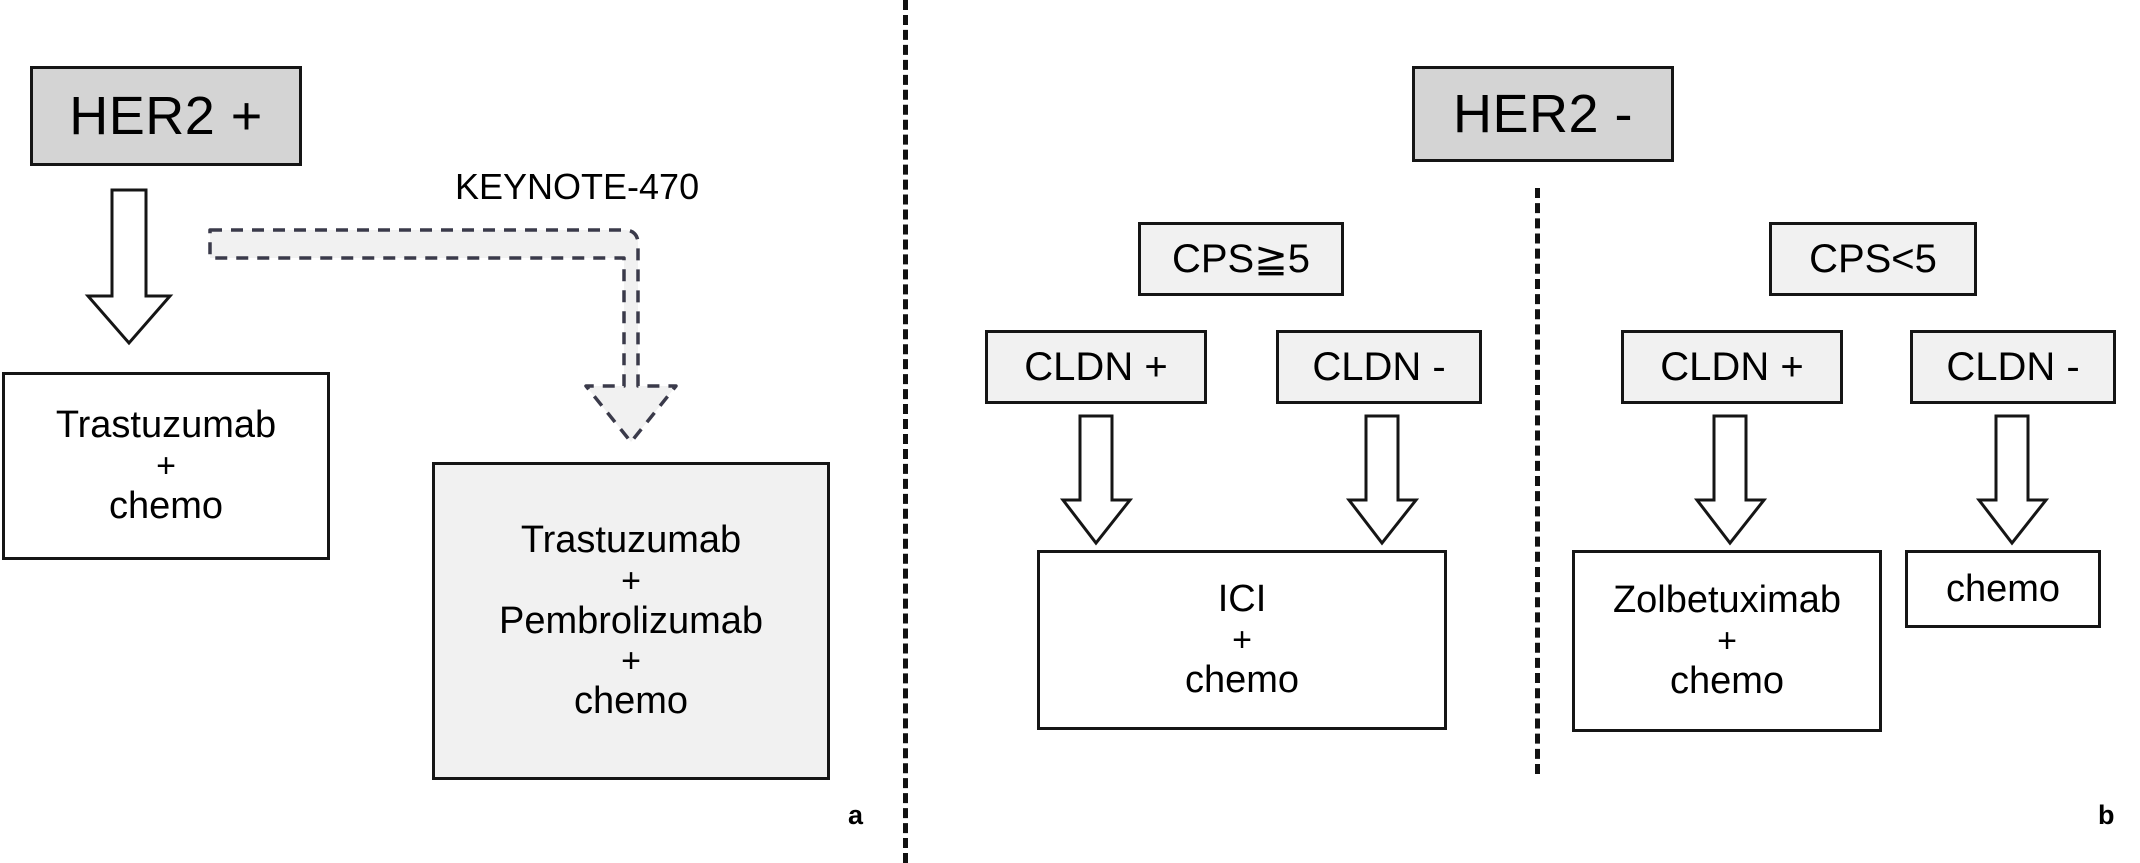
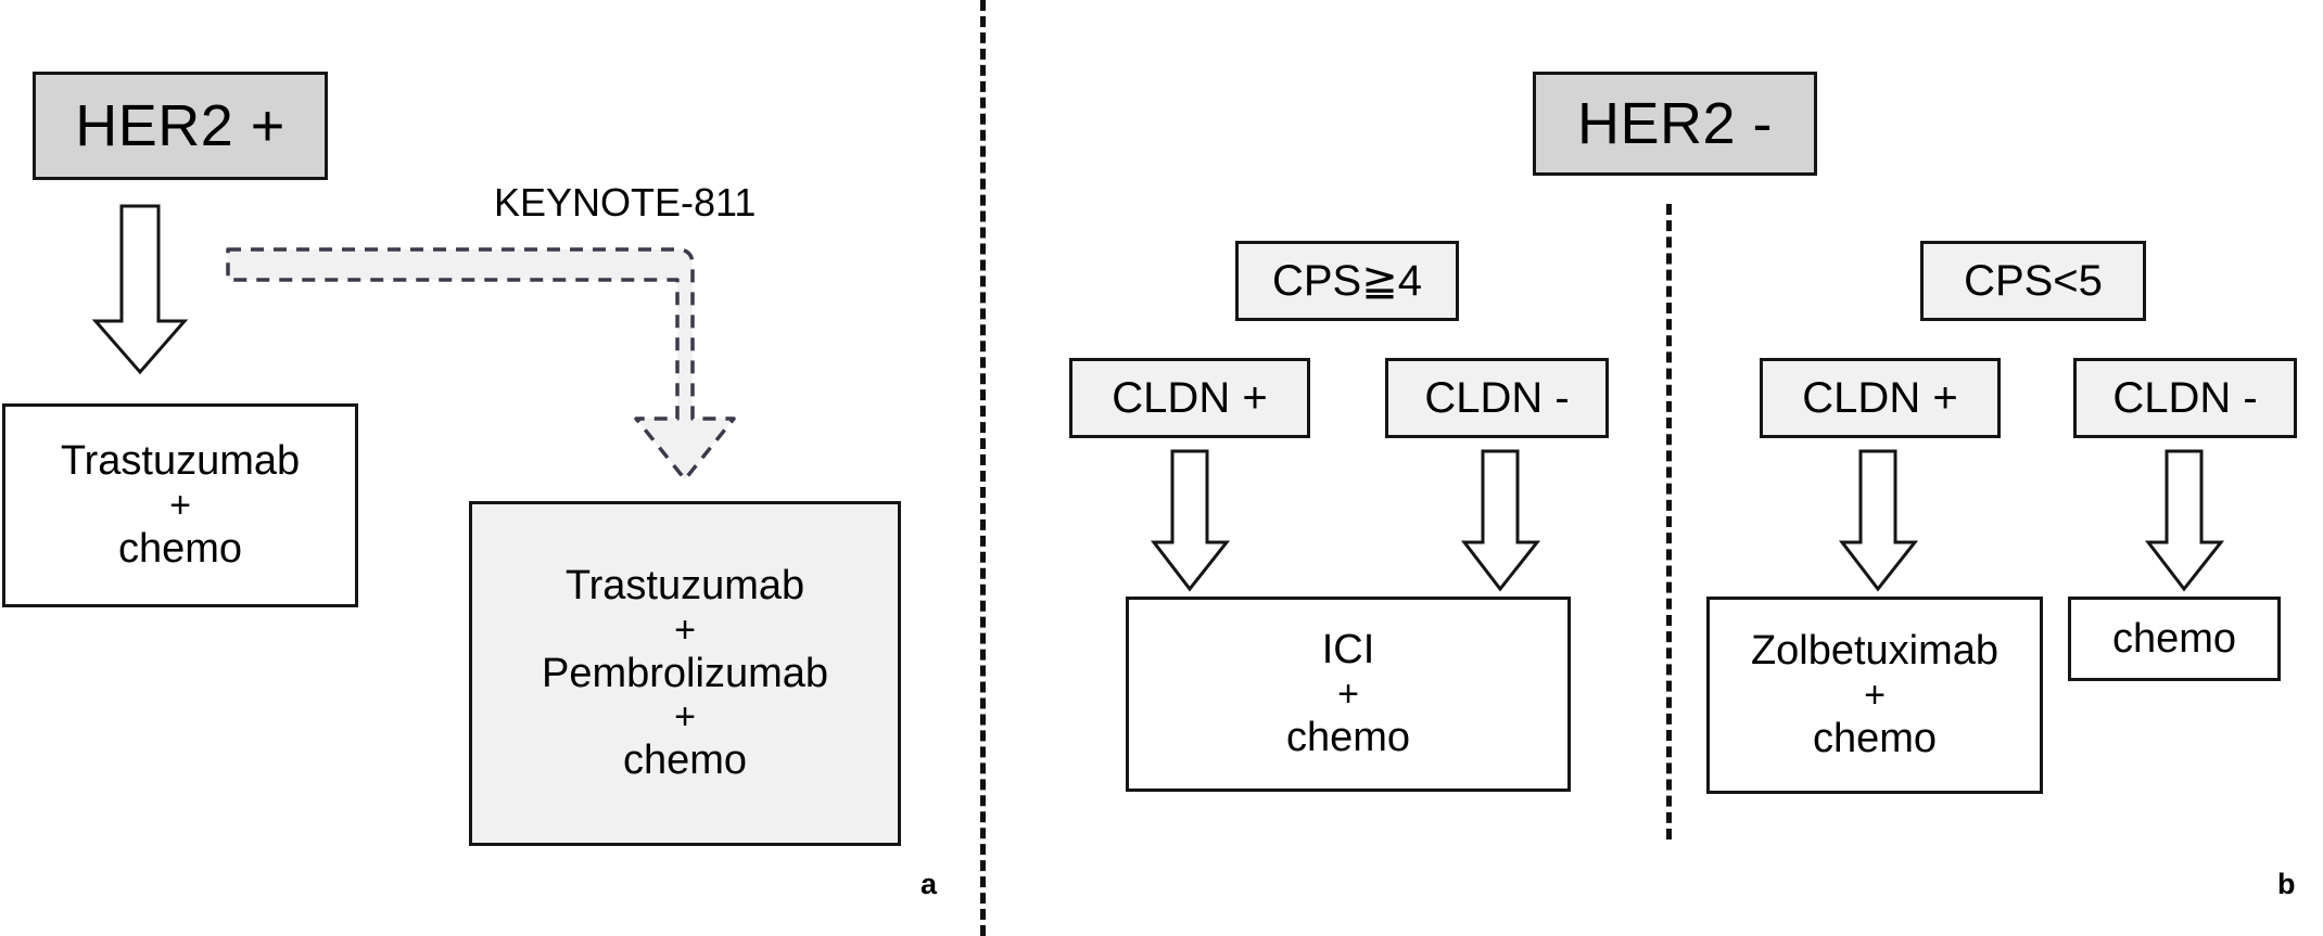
  HER2 +
- KEYNOTE-470
+ KEYNOTE-811
  Trastuzumab
  +
  chemo
  Trastuzumab
  +
  Pembrolizumab
  +
  chemo
  a
  HER2 -
- CPS≧5
+ CPS≧4
  CLDN +
  CLDN -
  ICI
  +
  chemo
  CPS<5
  CLDN +
  CLDN -
  Zolbetuximab
  +
  chemo
  chemo
  b
